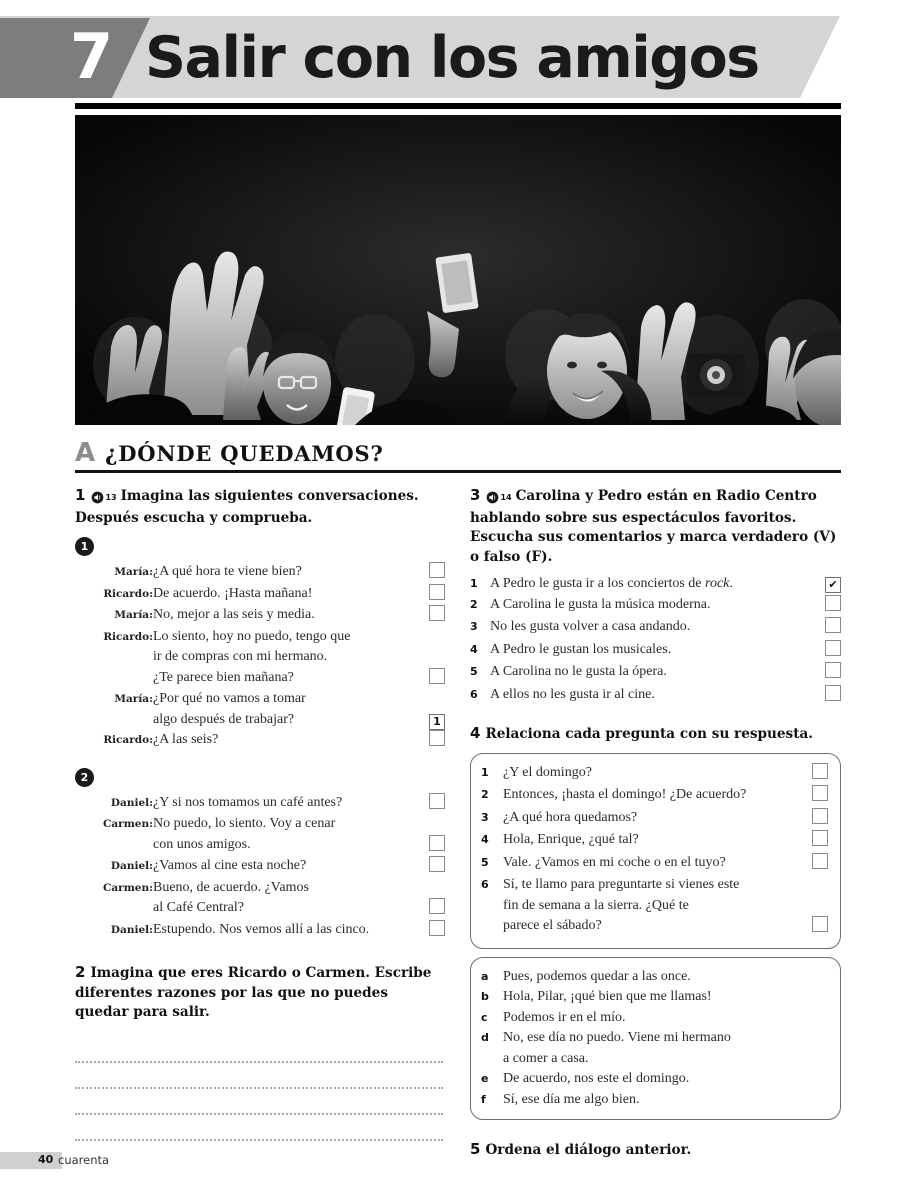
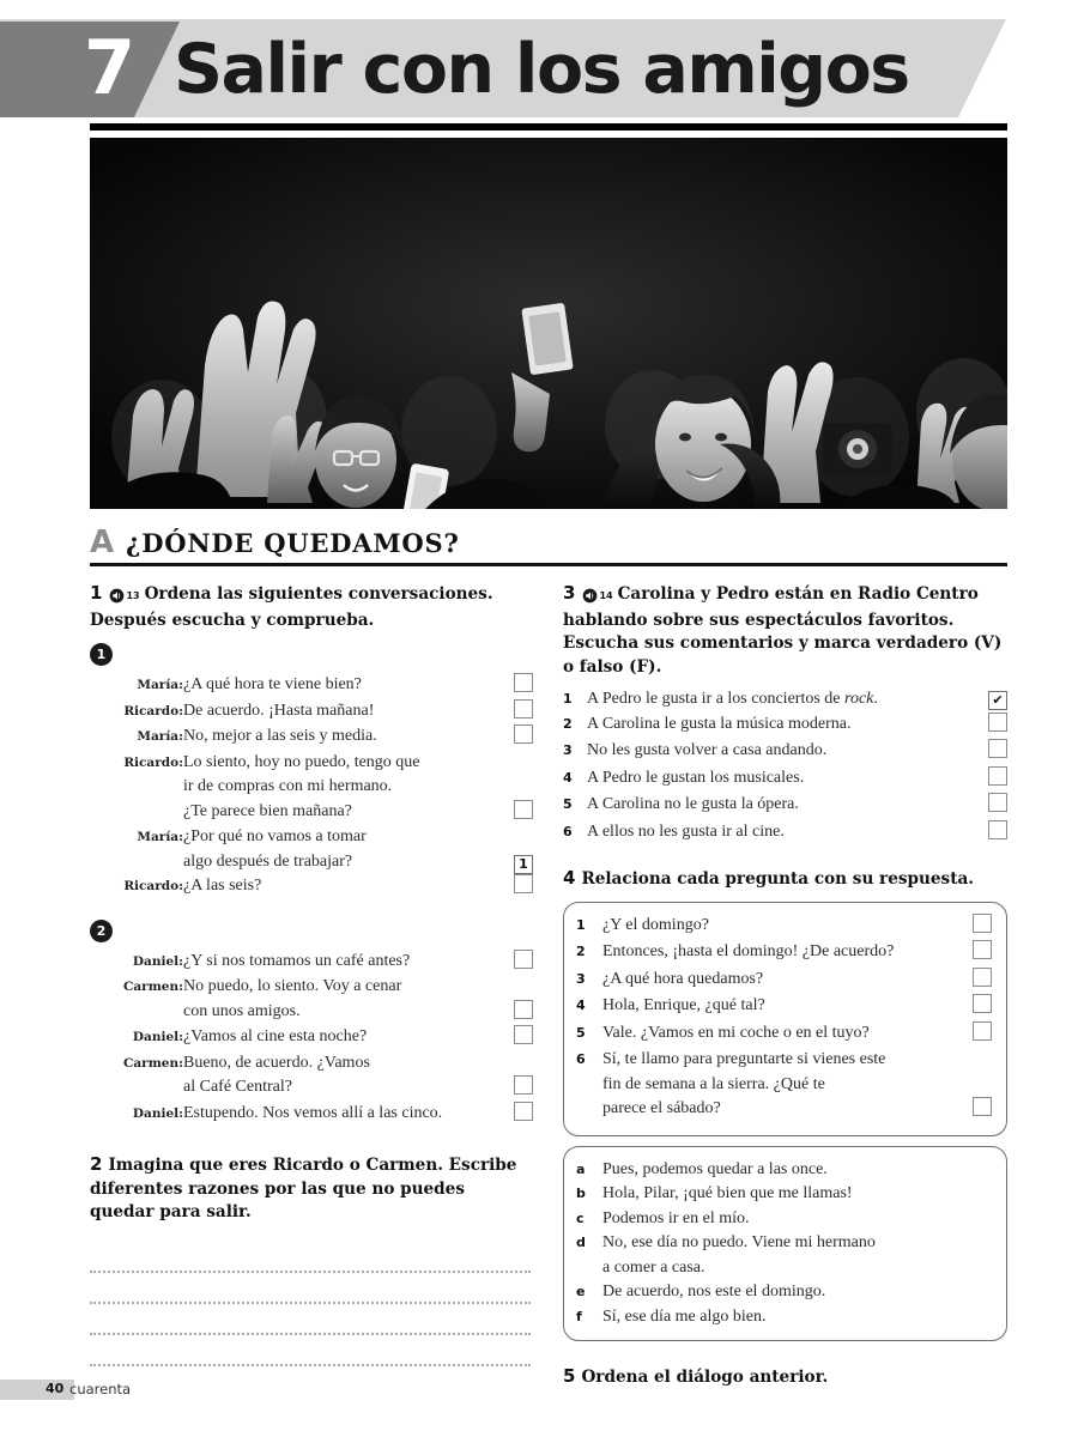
  7
  Salir con los amigos
  A ¿DÓNDE QUEDAMOS?
- 1 13 Imagina las siguientes conversaciones. Después escucha y comprueba.
+ 1 13 Ordena las siguientes conversaciones. Después escucha y comprueba.
  1
  María:	¿A qué hora te viene bien?
  Ricardo:	De acuerdo. ¡Hasta mañana!
  María:	No, mejor a las seis y media.
  Ricardo:	Lo siento, hoy no puedo, tengo que ir de compras con mi hermano. ¿Te parece bien mañana?
  María:	¿Por qué no vamos a tomar algo después de trabajar?	1
  Ricardo:	¿A las seis?
  2
  Daniel:	¿Y si nos tomamos un café antes?
  Carmen:	No puedo, lo siento. Voy a cenar con unos amigos.
  Daniel:	¿Vamos al cine esta noche?
  Carmen:	Bueno, de acuerdo. ¿Vamos al Café Central?
  Daniel:	Estupendo. Nos vemos allí a las cinco.
  2 Imagina que eres Ricardo o Carmen. Escribe diferentes razones por las que no puedes quedar para salir.
  3 14 Carolina y Pedro están en Radio Centro hablando sobre sus espectáculos favoritos. Escucha sus comentarios y marca verdadero (V) o falso (F).
  1
  A Pedro le gusta ir a los conciertos de rock.
  ✔
  2
  A Carolina le gusta la música moderna.
  3
  No les gusta volver a casa andando.
  4
  A Pedro le gustan los musicales.
  5
  A Carolina no le gusta la ópera.
  6
  A ellos no les gusta ir al cine.
  4 Relaciona cada pregunta con su respuesta.
  1
  ¿Y el domingo?
  2
  Entonces, ¡hasta el domingo! ¿De acuerdo?
  3
  ¿A qué hora quedamos?
  4
  Hola, Enrique, ¿qué tal?
  5
  Vale. ¿Vamos en mi coche o en el tuyo?
  6
  Sí, te llamo para preguntarte si vienes este
  fin de semana a la sierra. ¿Qué te
  parece el sábado?
  a
  Pues, podemos quedar a las once.
  b
  Hola, Pilar, ¡qué bien que me llamas!
  c
  Podemos ir en el mío.
  d
  No, ese día no puedo. Viene mi hermano
  a comer a casa.
  e
  De acuerdo, nos este el domingo.
  f
  Sí, ese día me algo bien.
  5 Ordena el diálogo anterior.
  40
  cuarenta
